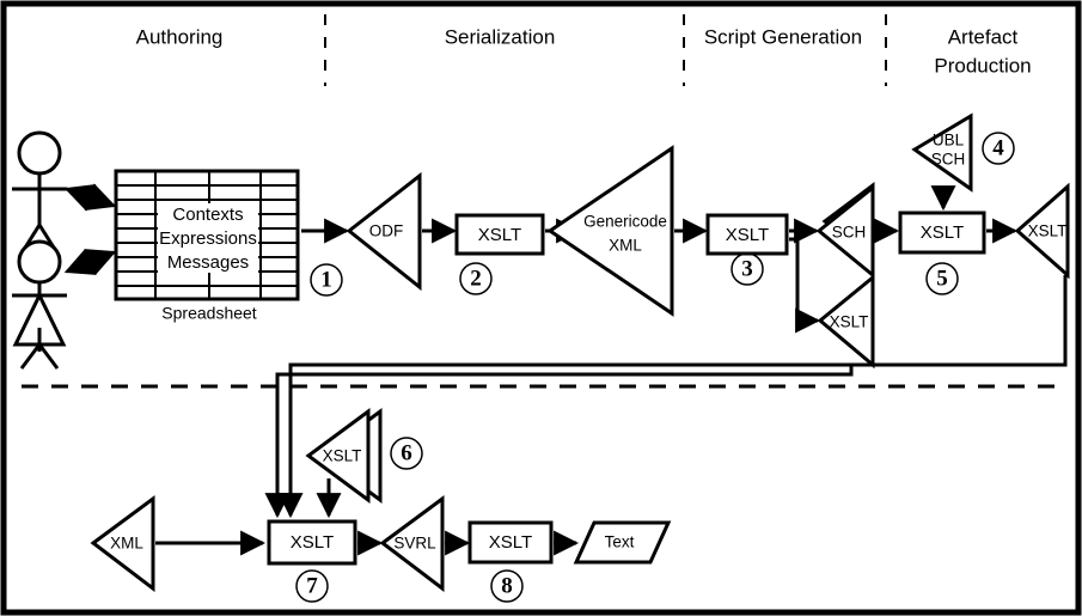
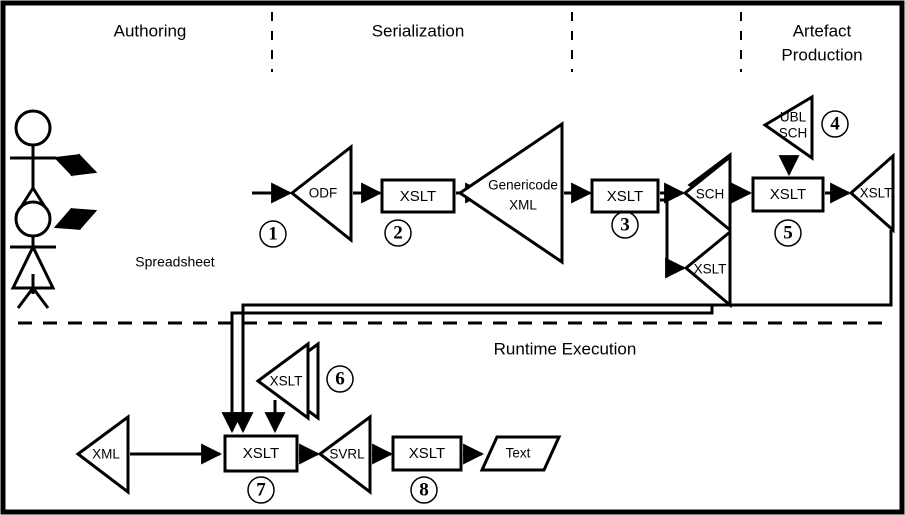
  Authoring
  Serialization
- Script Generation
  Artefact
  Production
- Contexts
- Expressions
- Messages
  Spreadsheet
  ODF
  1
  XSLT
  2
  Genericode
  XML
  XSLT
  3
  SCH
  UBL
  SCH
  4
  XSLT
  5
  XSLT
  XSLT
+ Runtime Execution
  XSLT
  6
  XML
  XSLT
  7
  SVRL
  XSLT
  8
  Text
